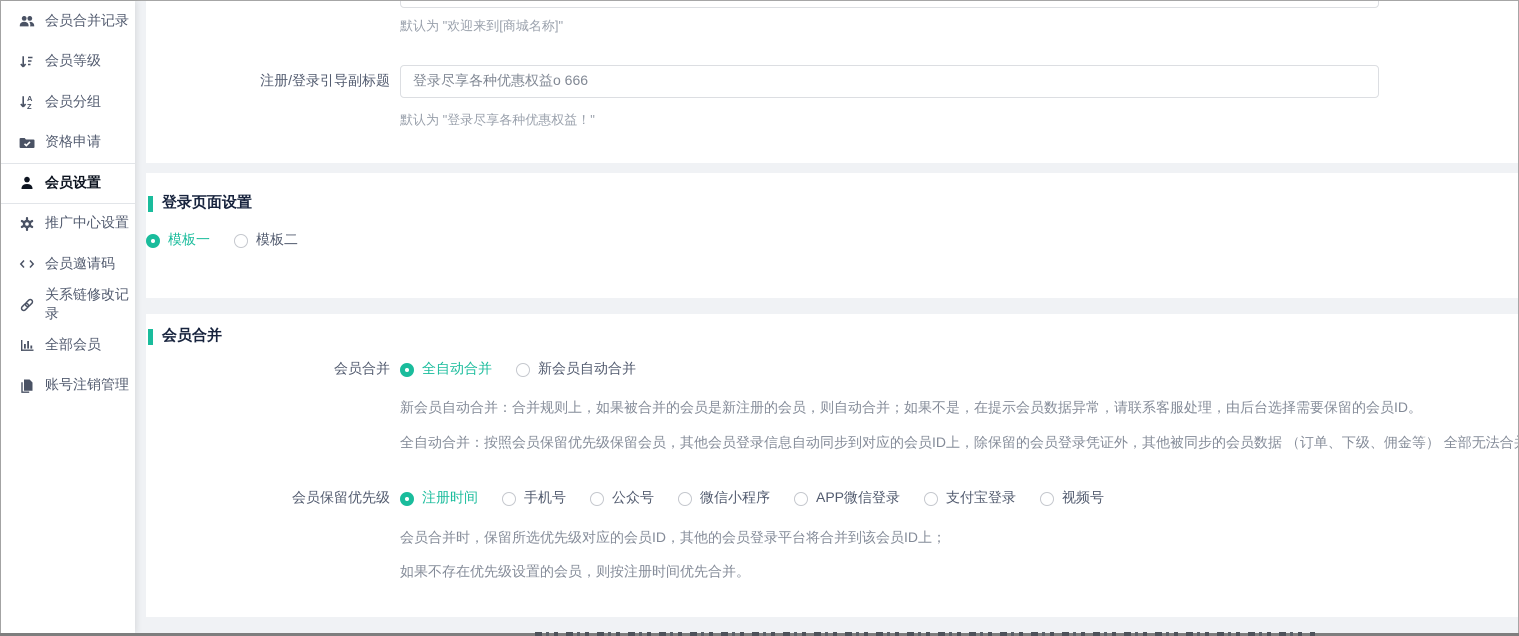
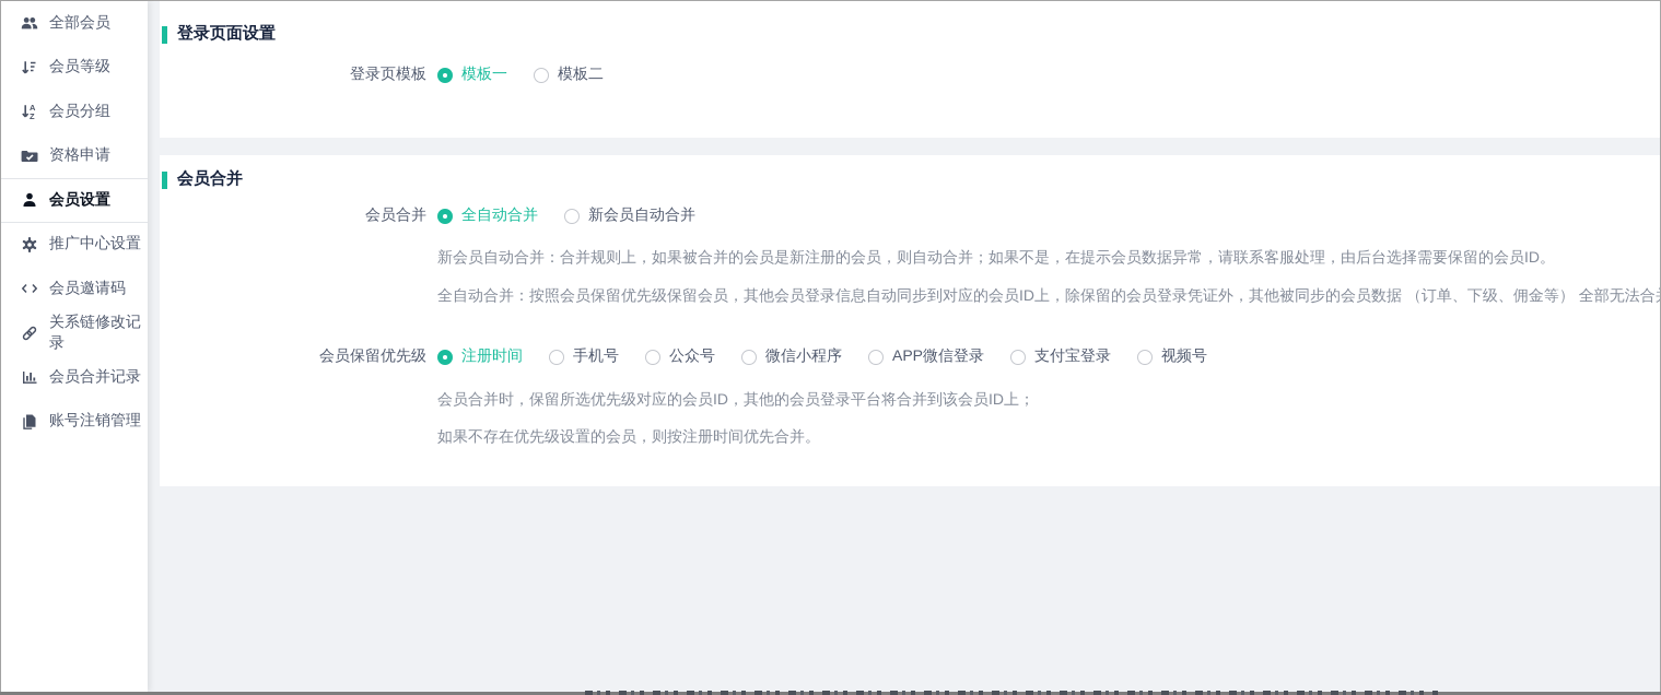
- 会员合并记录
+ 全部会员
  会员等级
  A
  Z
  会员分组
  资格申请
  会员设置
  推广中心设置
  会员邀请码
  关系链修改记录
- 全部会员
+ 会员合并记录
  账号注销管理
- 默认为 "欢迎来到[商城名称]"
- 注册/登录引导副标题
- 登录尽享各种优惠权益o 666
- 默认为 "登录尽享各种优惠权益！"
  登录页面设置
+ 登录页模板
  模板一
  模板二
  会员合并
  会员合并
  全自动合并
  新会员自动合并
  新会员自动合并：合并规则上，如果被合并的会员是新注册的会员，则自动合并；如果不是，在提示会员数据异常，请联系客服处理，由后台选择需要保留的会员ID。
  全自动合并：按照会员保留优先级保留会员，其他会员登录信息自动同步到对应的会员ID上，除保留的会员登录凭证外，其他被同步的会员数据 （订单、下级、佣金等） 全部无法合
  会员保留优先级
  注册时间
  手机号
  公众号
  微信小程序
  APP微信登录
  支付宝登录
  视频号
  会员合并时，保留所选优先级对应的会员ID，其他的会员登录平台将合并到该会员ID上；
  如果不存在优先级设置的会员，则按注册时间优先合并。
